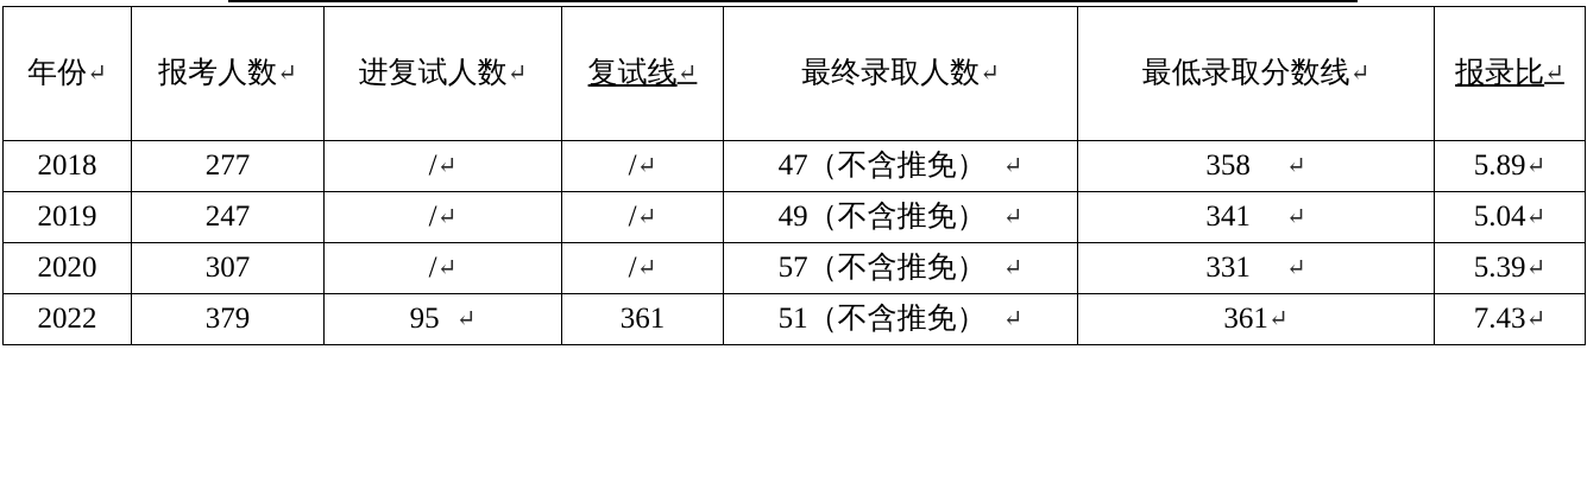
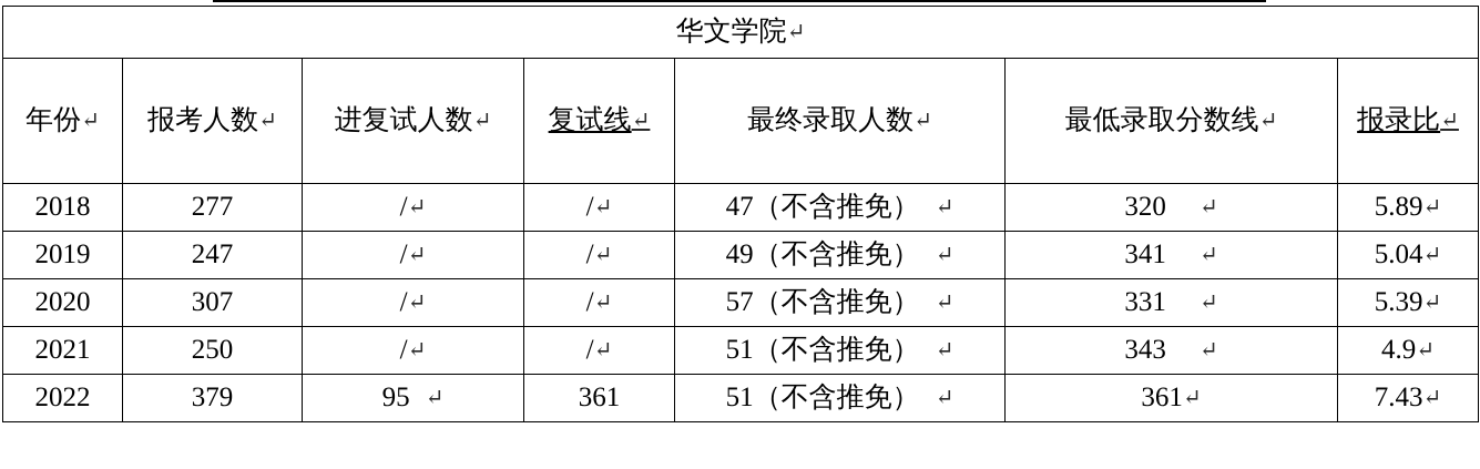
+ 华文学院↵
  年份↵	报考人数↵	进复试人数↵	复试线↵	最终录取人数↵	最低录取分数线↵	报录比↵
- 2018	277	/↵	/↵	47（不含推免） ↵	358 ↵	5.89↵
+ 2018	277	/↵	/↵	47（不含推免） ↵	320 ↵	5.89↵
  2019	247	/↵	/↵	49（不含推免） ↵	341 ↵	5.04↵
  2020	307	/↵	/↵	57（不含推免） ↵	331 ↵	5.39↵
+ 2021	250	/↵	/↵	51（不含推免） ↵	343 ↵	4.9↵
  2022	379	95 ↵	361	51（不含推免） ↵	361↵	7.43↵
